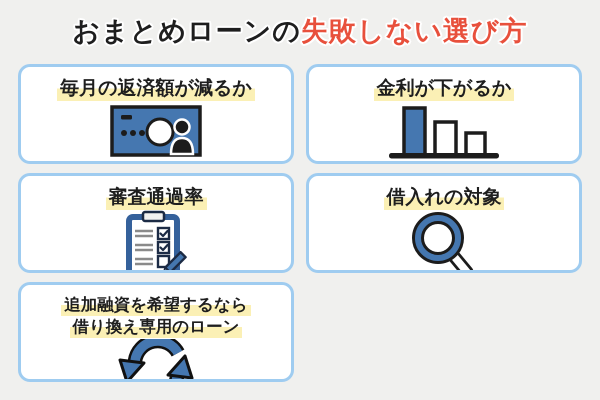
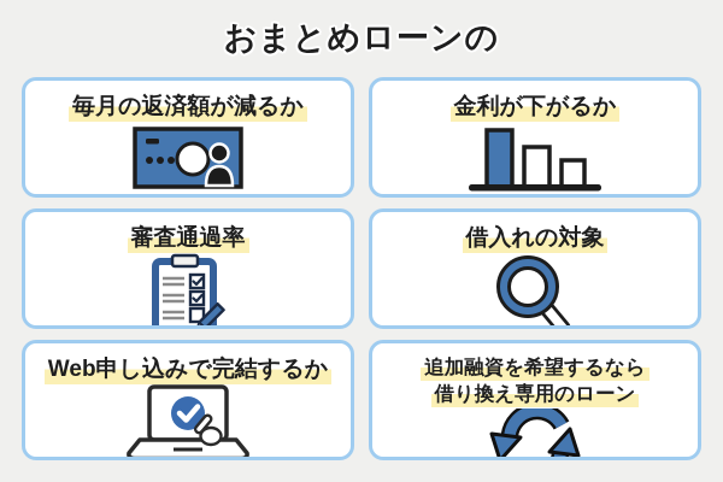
  おまとめローンの
- 失敗しない選び方
  毎月の返済額が減るか
  金利が下がるか
  審査通過率
  借入れの対象
+ Web申し込みで完結するか
  追加融資を希望するなら
  借り換え専用のローン
